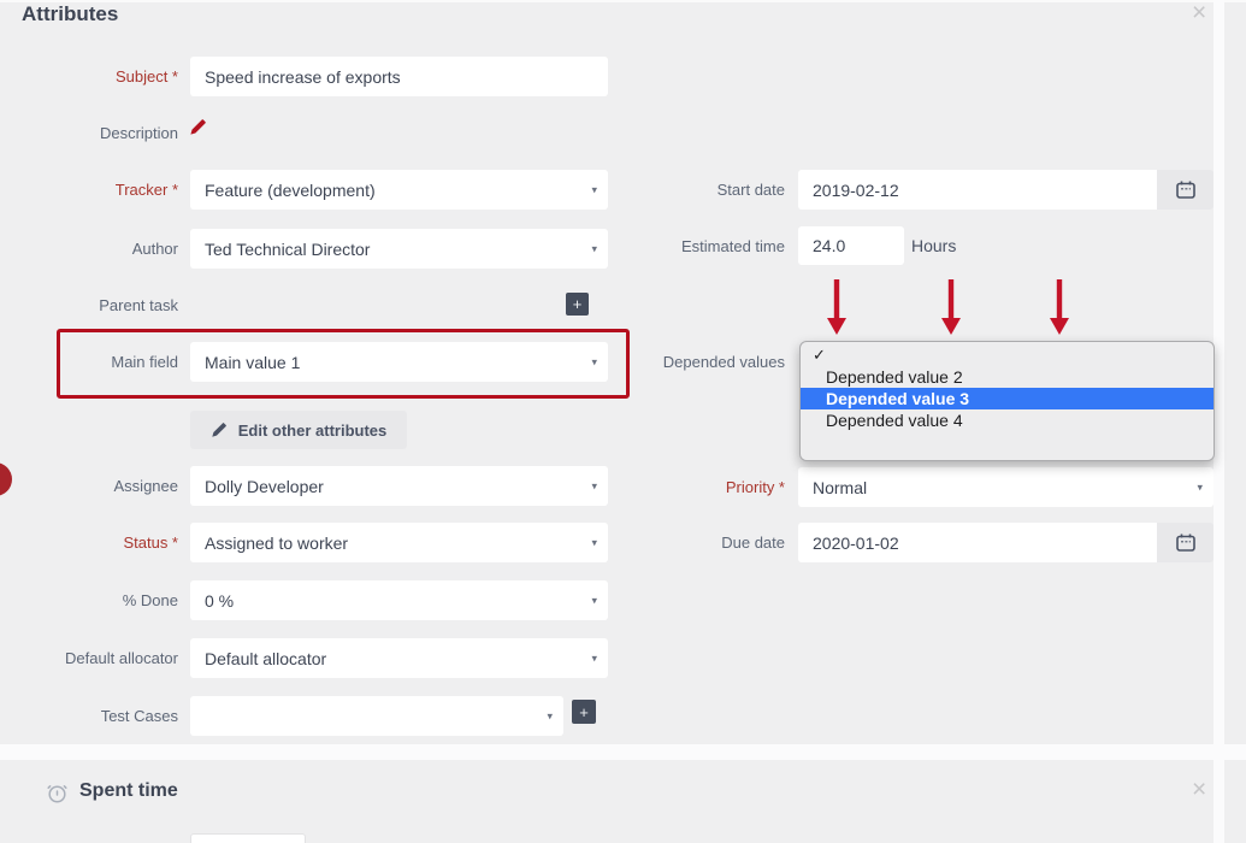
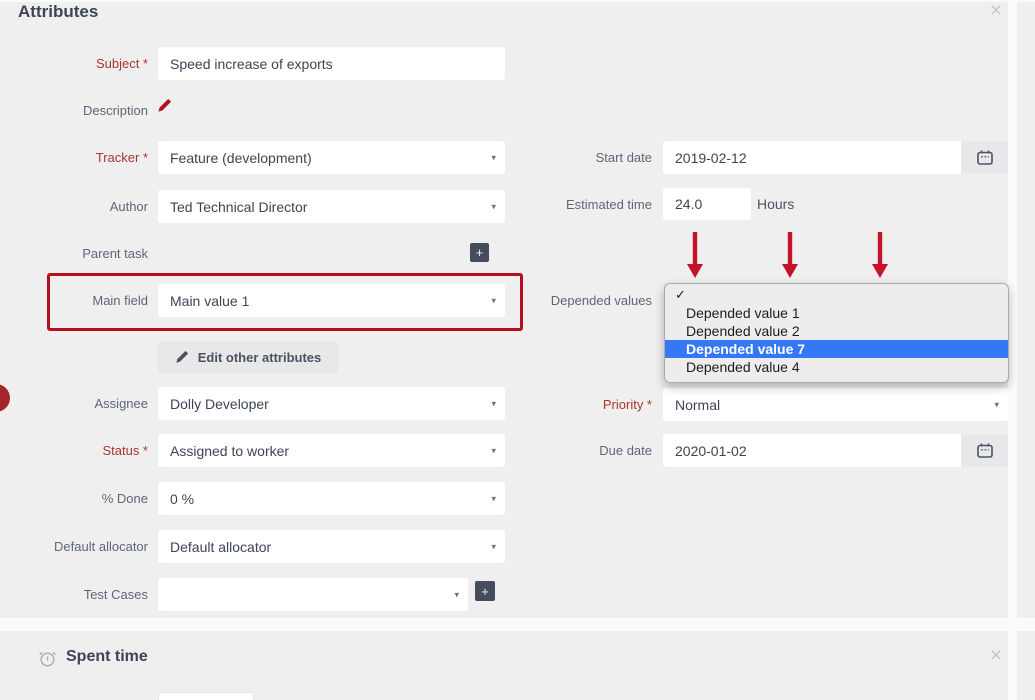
  Attributes
  ×
  Subject *
  Speed increase of exports
  Description
  Tracker *
  Feature (development)
  ▾
  Author
  Ted Technical Director
  ▾
  Parent task
  +
  Main field
  Main value 1
  ▾
  Edit other attributes
  Assignee
  Dolly Developer
  ▾
  Status *
  Assigned to worker
  ▾
  % Done
  0 %
  ▾
  Default allocator
  Default allocator
  ▾
  Test Cases
  ▾
  +
  Start date
  2019-02-12
  Estimated time
  24.0
  Hours
  Depended values
  ✓
+ Depended value 1
  Depended value 2
- Depended value 3
+ Depended value 7
  Depended value 4
  Priority *
  Normal
  ▾
  Due date
  2020-01-02
  Spent time
  ×
